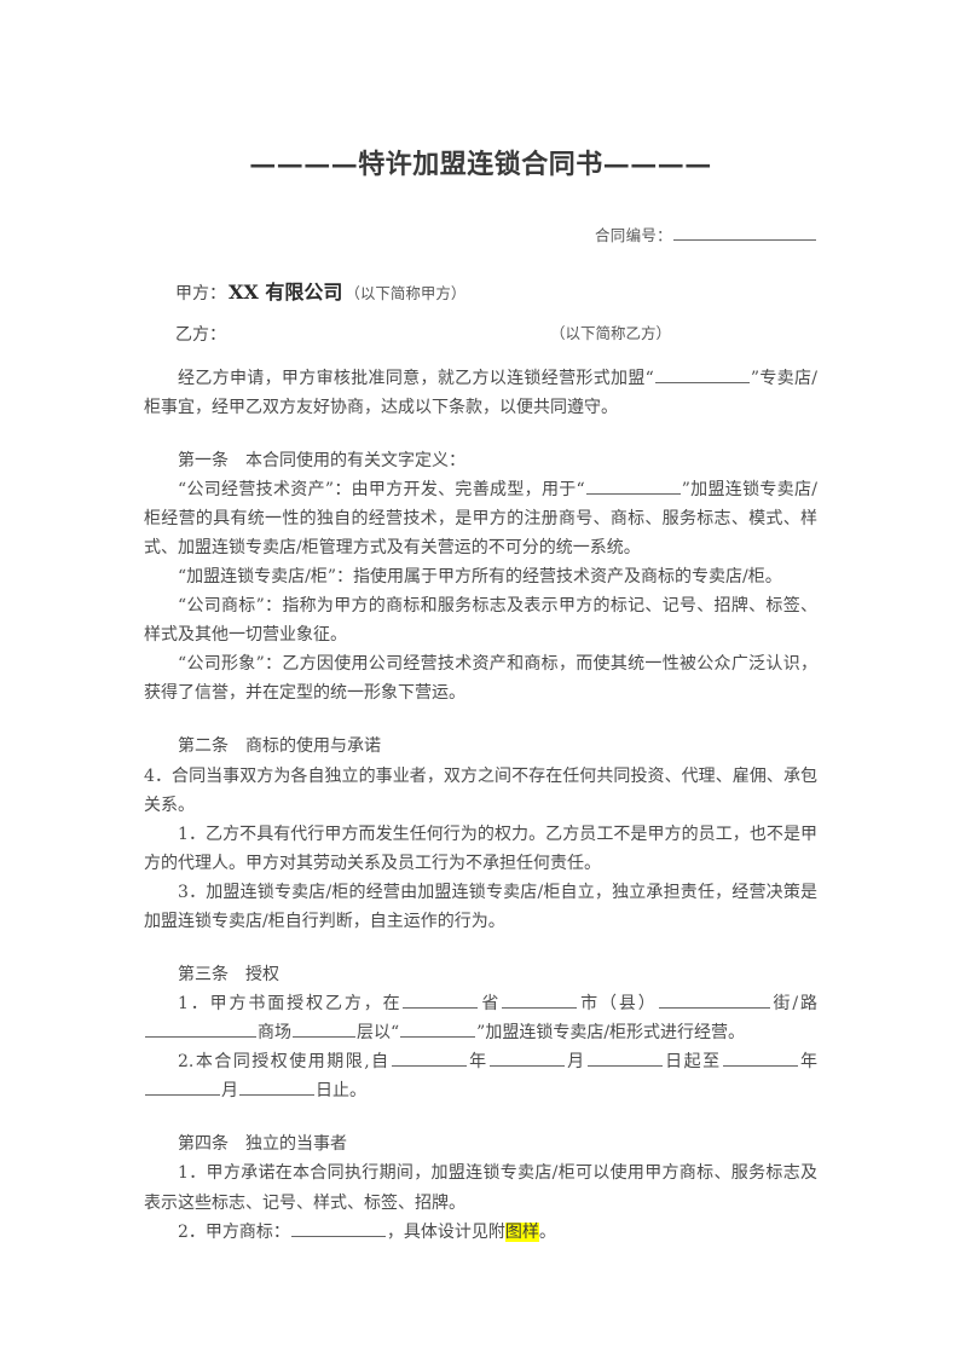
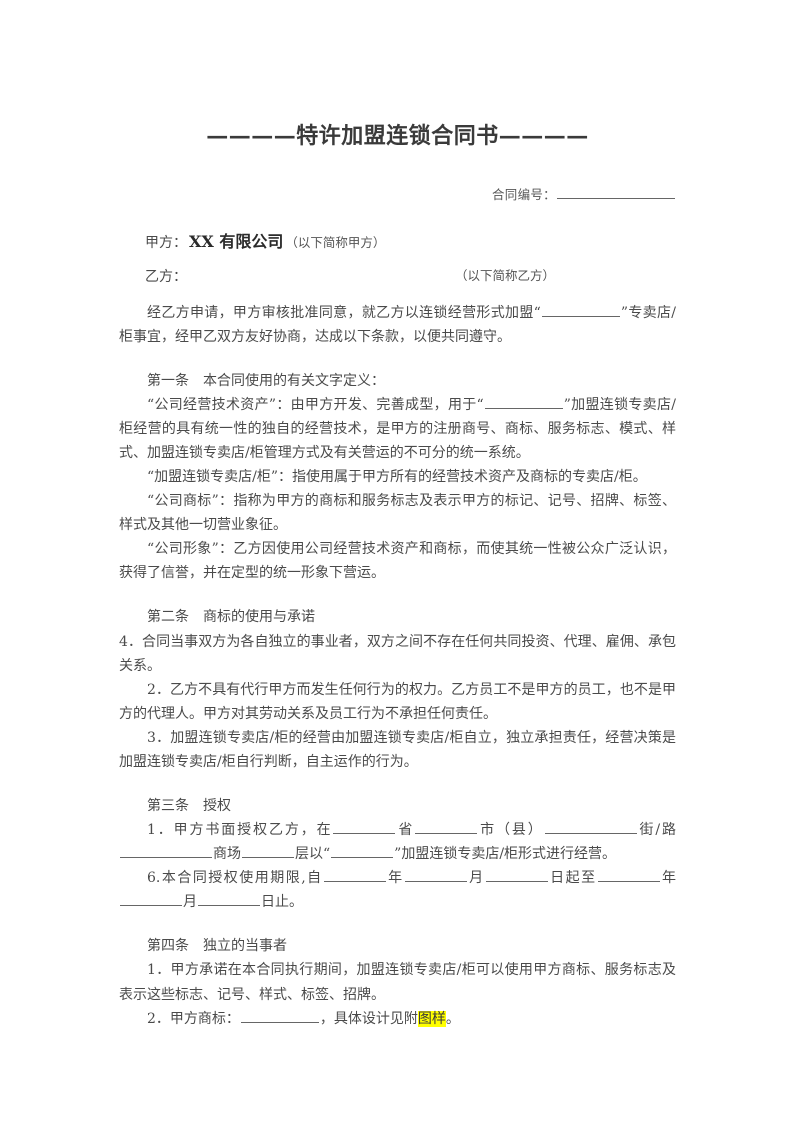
  ————特许加盟连锁合同书————
  合同编号：
  甲方： XX 有限公司 （以下简称甲方）
  乙方：
  （以下简称乙方）
  经乙方申请，甲方审核批准同意，就乙方以连锁经营形式加盟“ ”专卖店/柜事宜，经甲乙双方友好协商，达成以下条款，以便共同遵守。
  第一条 本合同使用的有关文字定义：
  “公司经营技术资产”：由甲方开发、完善成型，用于“ ”加盟连锁专卖店/柜经营的具有统一性的独自的经营技术，是甲方的注册商号、商标、服务标志、模式、样式、加盟连锁专卖店/柜管理方式及有关营运的不可分的统一系统。
  “加盟连锁专卖店/柜”：指使用属于甲方所有的经营技术资产及商标的专卖店/柜。
  “公司商标”：指称为甲方的商标和服务标志及表示甲方的标记、记号、招牌、标签、样式及其他一切营业象征。
  “公司形象”：乙方因使用公司经营技术资产和商标，而使其统一性被公众广泛认识，获得了信誉，并在定型的统一形象下营运。
  第二条 商标的使用与承诺
  4．合同当事双方为各自独立的事业者，双方之间不存在任何共同投资、代理、雇佣、承包关系。
- 1．乙方不具有代行甲方而发生任何行为的权力。乙方员工不是甲方的员工，也不是甲方的代理人。甲方对其劳动关系及员工行为不承担任何责任。
+ 2．乙方不具有代行甲方而发生任何行为的权力。乙方员工不是甲方的员工，也不是甲方的代理人。甲方对其劳动关系及员工行为不承担任何责任。
  3．加盟连锁专卖店/柜的经营由加盟连锁专卖店/柜自立，独立承担责任，经营决策是加盟连锁专卖店/柜自行判断，自主运作的行为。
  第三条 授权
  1．甲方书面授权乙方，在 省 市（县） 街/路商场 层以“ ”加盟连锁专卖店/柜形式进行经营。
- 2.本合同授权使用期限,自 年 月 日起至 年月 日止。
+ 6.本合同授权使用期限,自 年 月 日起至 年月 日止。
  第四条 独立的当事者
  1．甲方承诺在本合同执行期间，加盟连锁专卖店/柜可以使用甲方商标、服务标志及表示这些标志、记号、样式、标签、招牌。
  2．甲方商标： ，具体设计见附图样。
